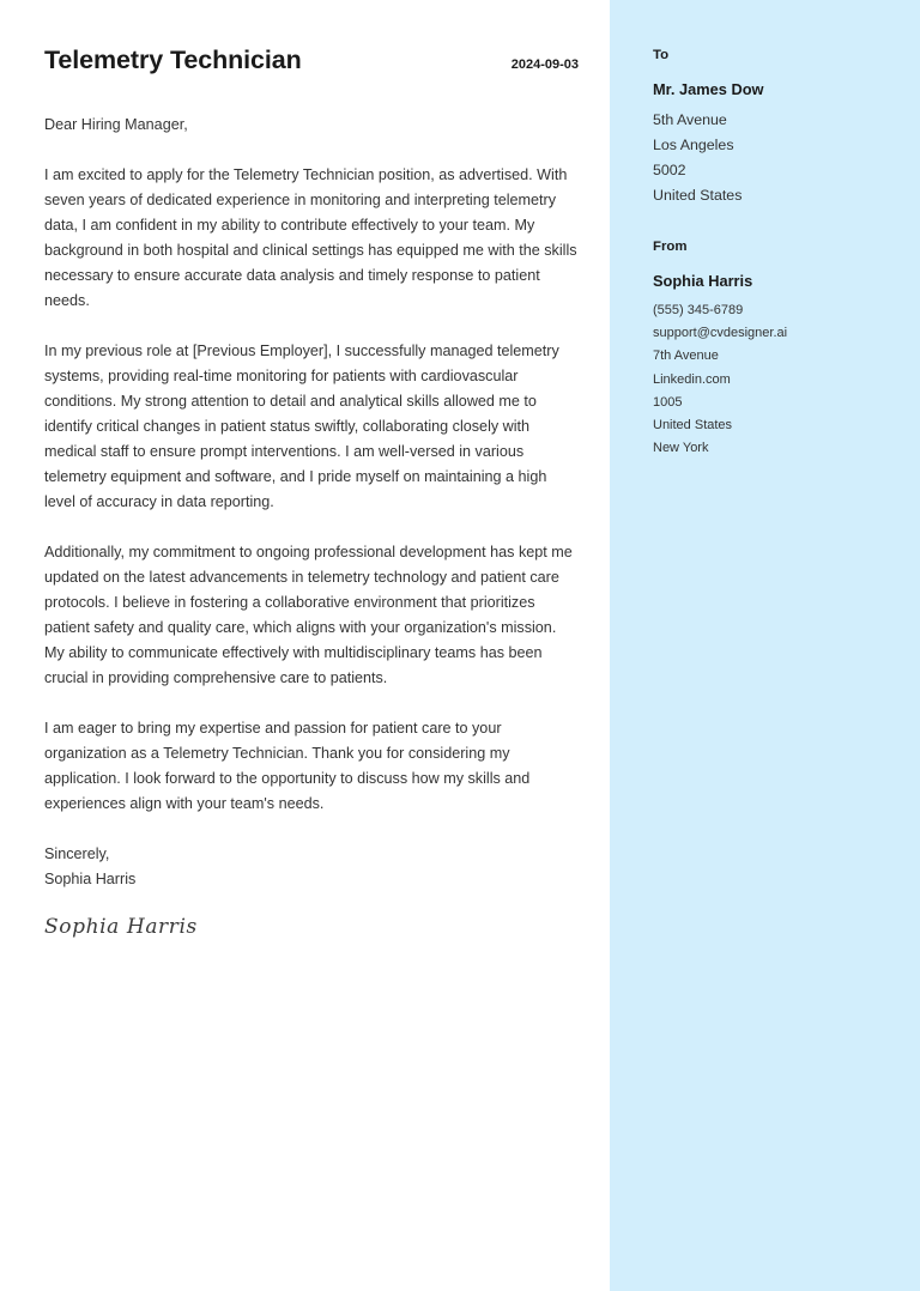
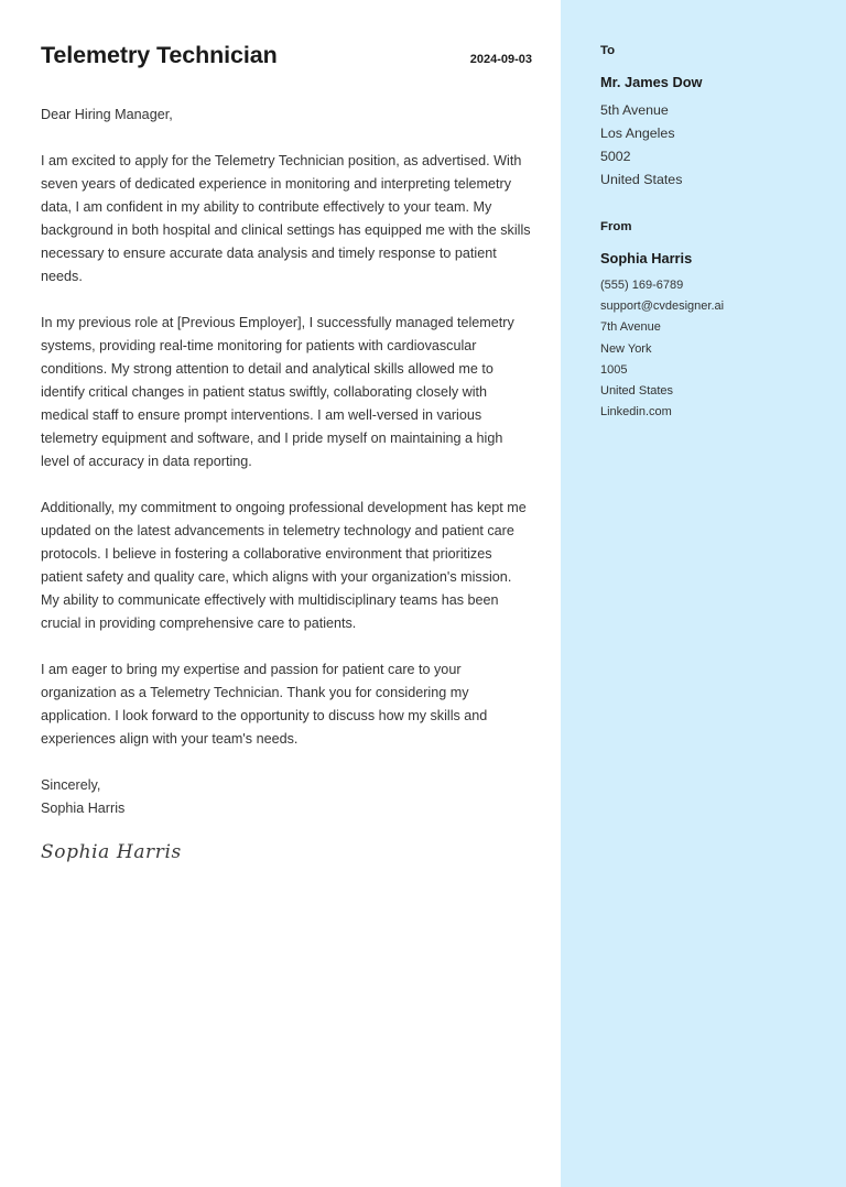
  Telemetry Technician
  2024-09-03
  Dear Hiring Manager,
  I am excited to apply for the Telemetry Technician position, as advertised. With seven years of dedicated experience in monitoring and interpreting telemetry data, I am confident in my ability to contribute effectively to your team. My background in both hospital and clinical settings has equipped me with the skills necessary to ensure accurate data analysis and timely response to patient needs.
  In my previous role at [Previous Employer], I successfully managed telemetry systems, providing real-time monitoring for patients with cardiovascular conditions. My strong attention to detail and analytical skills allowed me to identify critical changes in patient status swiftly, collaborating closely with medical staff to ensure prompt interventions. I am well-versed in various telemetry equipment and software, and I pride myself on maintaining a high level of accuracy in data reporting.
  Additionally, my commitment to ongoing professional development has kept me updated on the latest advancements in telemetry technology and patient care protocols. I believe in fostering a collaborative environment that prioritizes patient safety and quality care, which aligns with your organization's mission. My ability to communicate effectively with multidisciplinary teams has been crucial in providing comprehensive care to patients.
  I am eager to bring my expertise and passion for patient care to your organization as a Telemetry Technician. Thank you for considering my application. I look forward to the opportunity to discuss how my skills and experiences align with your team's needs.
  Sincerely,
  Sophia Harris
  Sophia Harris
  To
  Mr. James Dow
  5th Avenue
  Los Angeles
  5002
  United States
  From
  Sophia Harris
- (555) 345-6789
+ (555) 169-6789
  support@cvdesigner.ai
  7th Avenue
- Linkedin.com
+ New York
  1005
  United States
- New York
+ Linkedin.com
